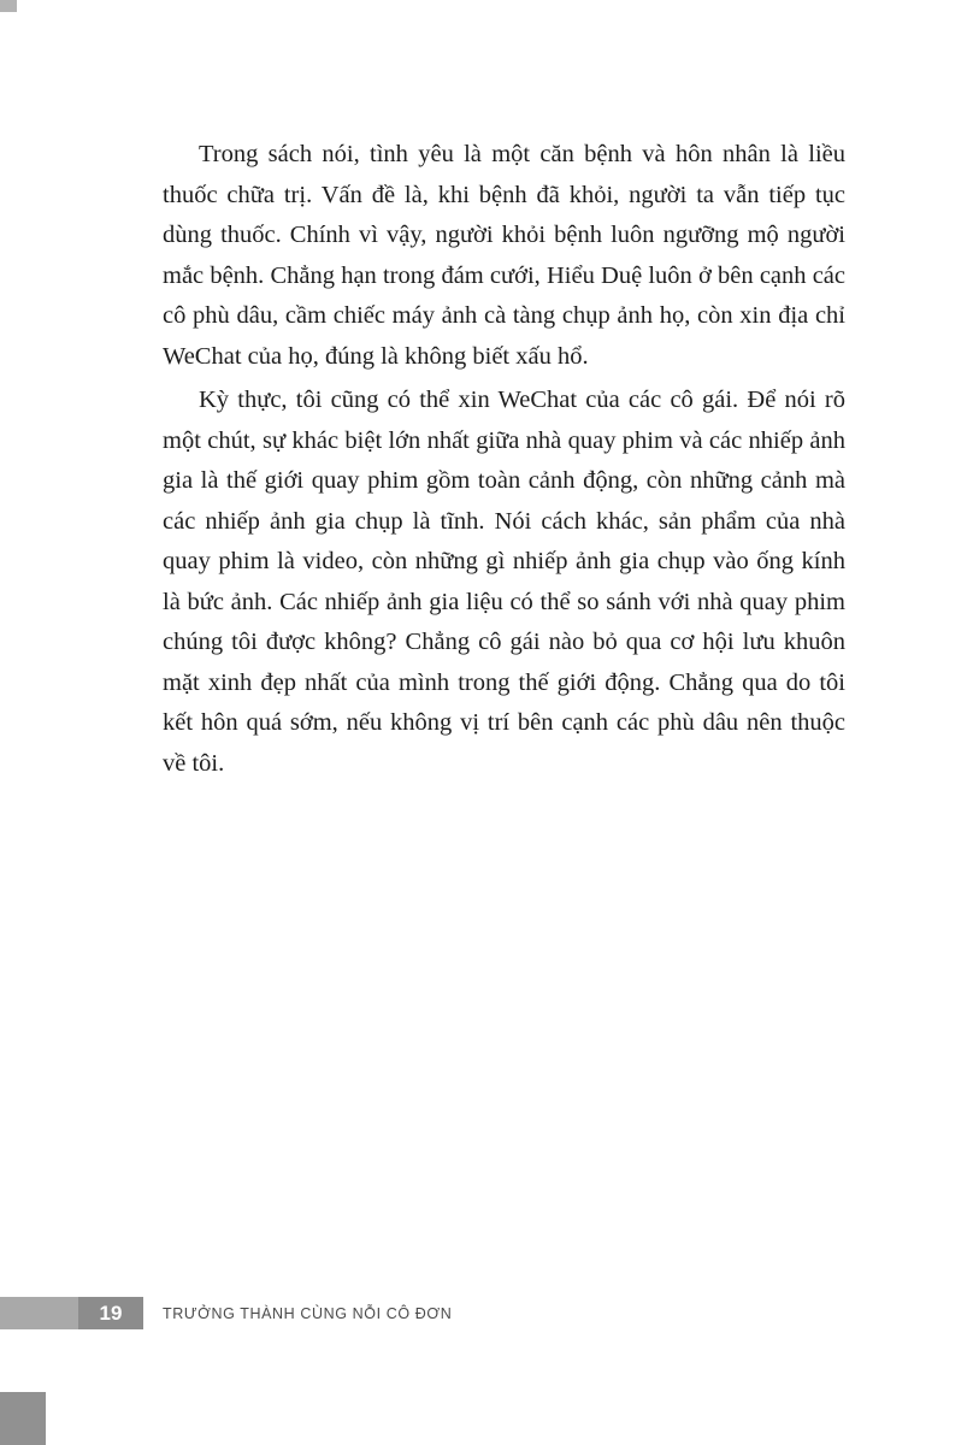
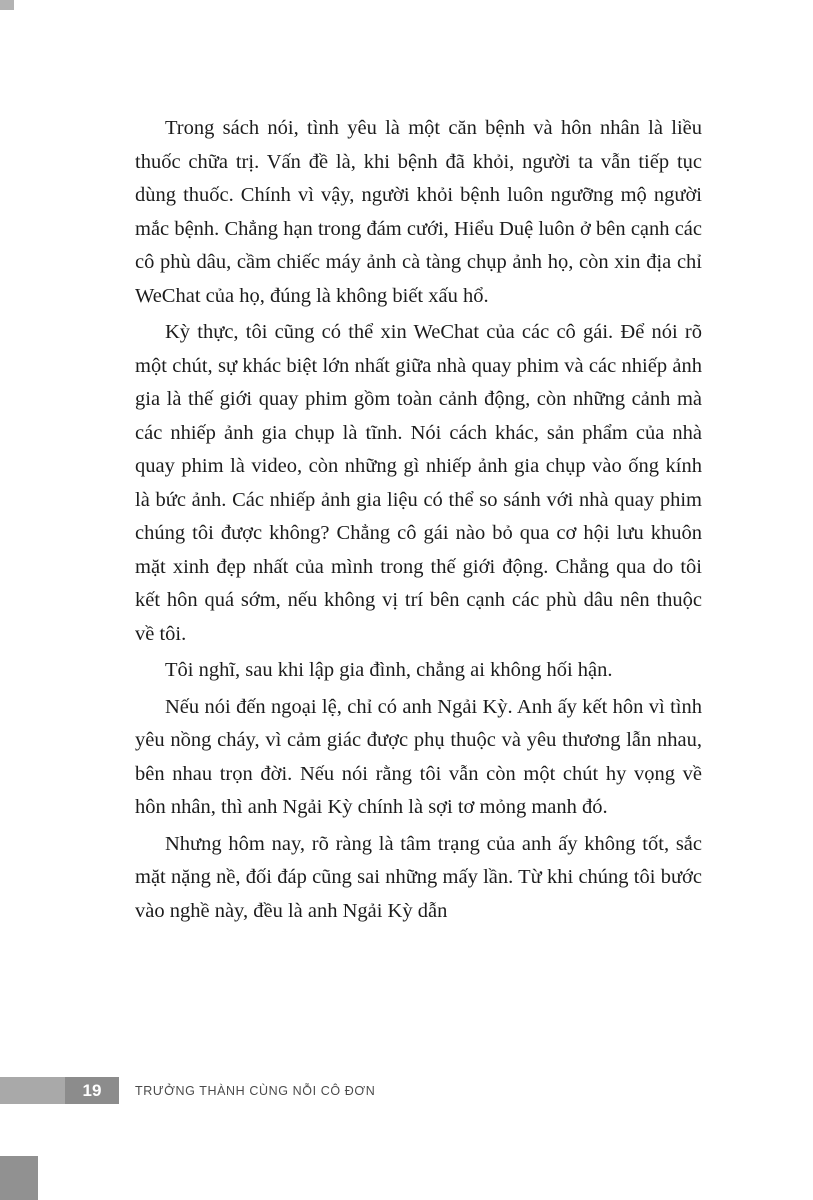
  Trong sách nói, tình yêu là một căn bệnh và hôn nhân là liều thuốc chữa trị. Vấn đề là, khi bệnh đã khỏi, người ta vẫn tiếp tục dùng thuốc. Chính vì vậy, người khỏi bệnh luôn ngưỡng mộ người mắc bệnh. Chẳng hạn trong đám cưới, Hiểu Duệ luôn ở bên cạnh các cô phù dâu, cầm chiếc máy ảnh cà tàng chụp ảnh họ, còn xin địa chỉ WeChat của họ, đúng là không biết xấu hổ.
  Kỳ thực, tôi cũng có thể xin WeChat của các cô gái. Để nói rõ một chút, sự khác biệt lớn nhất giữa nhà quay phim và các nhiếp ảnh gia là thế giới quay phim gồm toàn cảnh động, còn những cảnh mà các nhiếp ảnh gia chụp là tĩnh. Nói cách khác, sản phẩm của nhà quay phim là video, còn những gì nhiếp ảnh gia chụp vào ống kính là bức ảnh. Các nhiếp ảnh gia liệu có thể so sánh với nhà quay phim chúng tôi được không? Chẳng cô gái nào bỏ qua cơ hội lưu khuôn mặt xinh đẹp nhất của mình trong thế giới động. Chẳng qua do tôi kết hôn quá sớm, nếu không vị trí bên cạnh các phù dâu nên thuộc về tôi.
+ Tôi nghĩ, sau khi lập gia đình, chẳng ai không hối hận.
+ Nếu nói đến ngoại lệ, chỉ có anh Ngải Kỳ. Anh ấy kết hôn vì tình yêu nồng cháy, vì cảm giác được phụ thuộc và yêu thương lẫn nhau, bên nhau trọn đời. Nếu nói rằng tôi vẫn còn một chút hy vọng về hôn nhân, thì anh Ngải Kỳ chính là sợi tơ mỏng manh đó.
+ Nhưng hôm nay, rõ ràng là tâm trạng của anh ấy không tốt, sắc mặt nặng nề, đối đáp cũng sai những mấy lần. Từ khi chúng tôi bước vào nghề này, đều là anh Ngải Kỳ dẫn
  19
  TRƯỞNG THÀNH CÙNG NỖI CÔ ĐƠN
